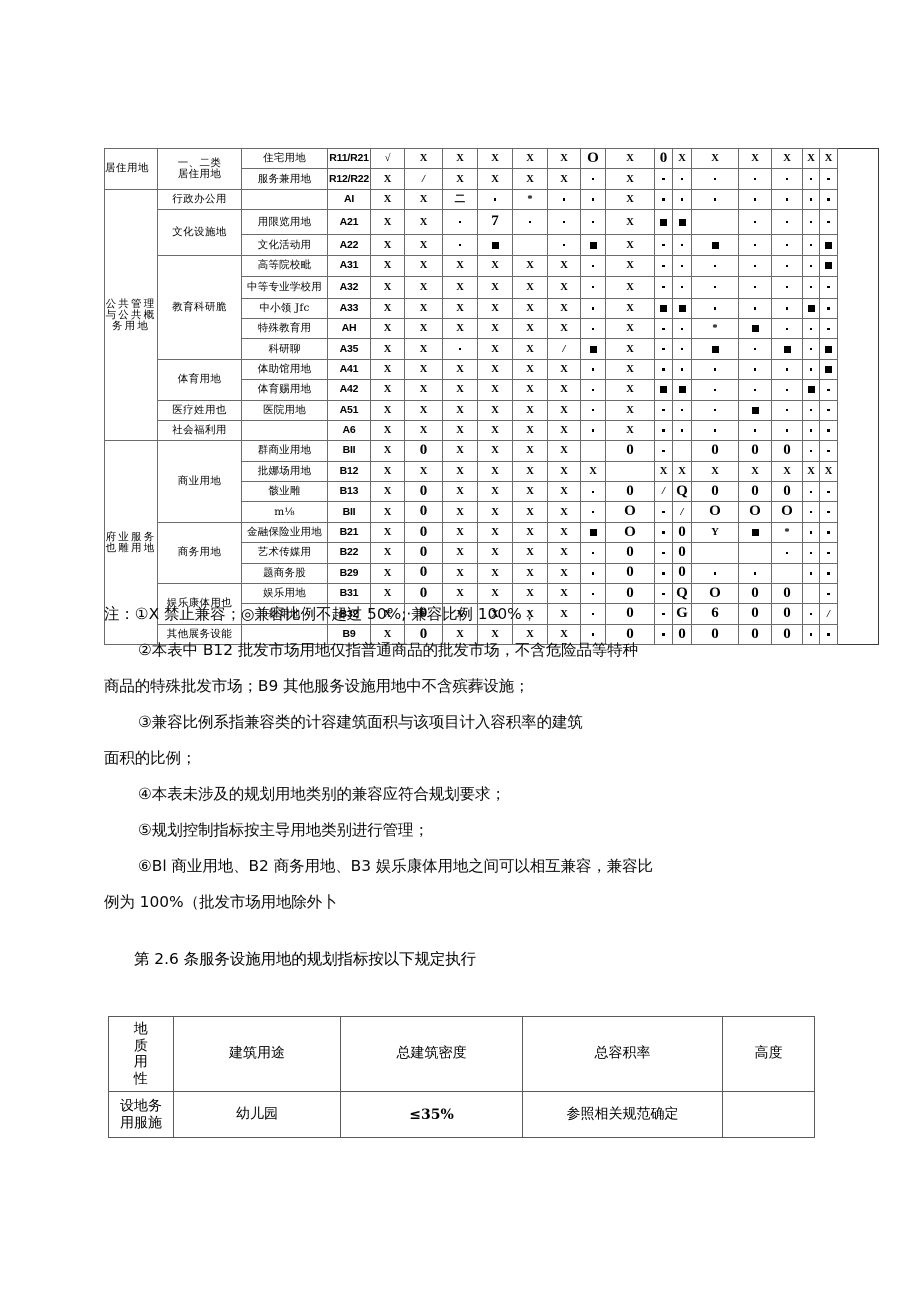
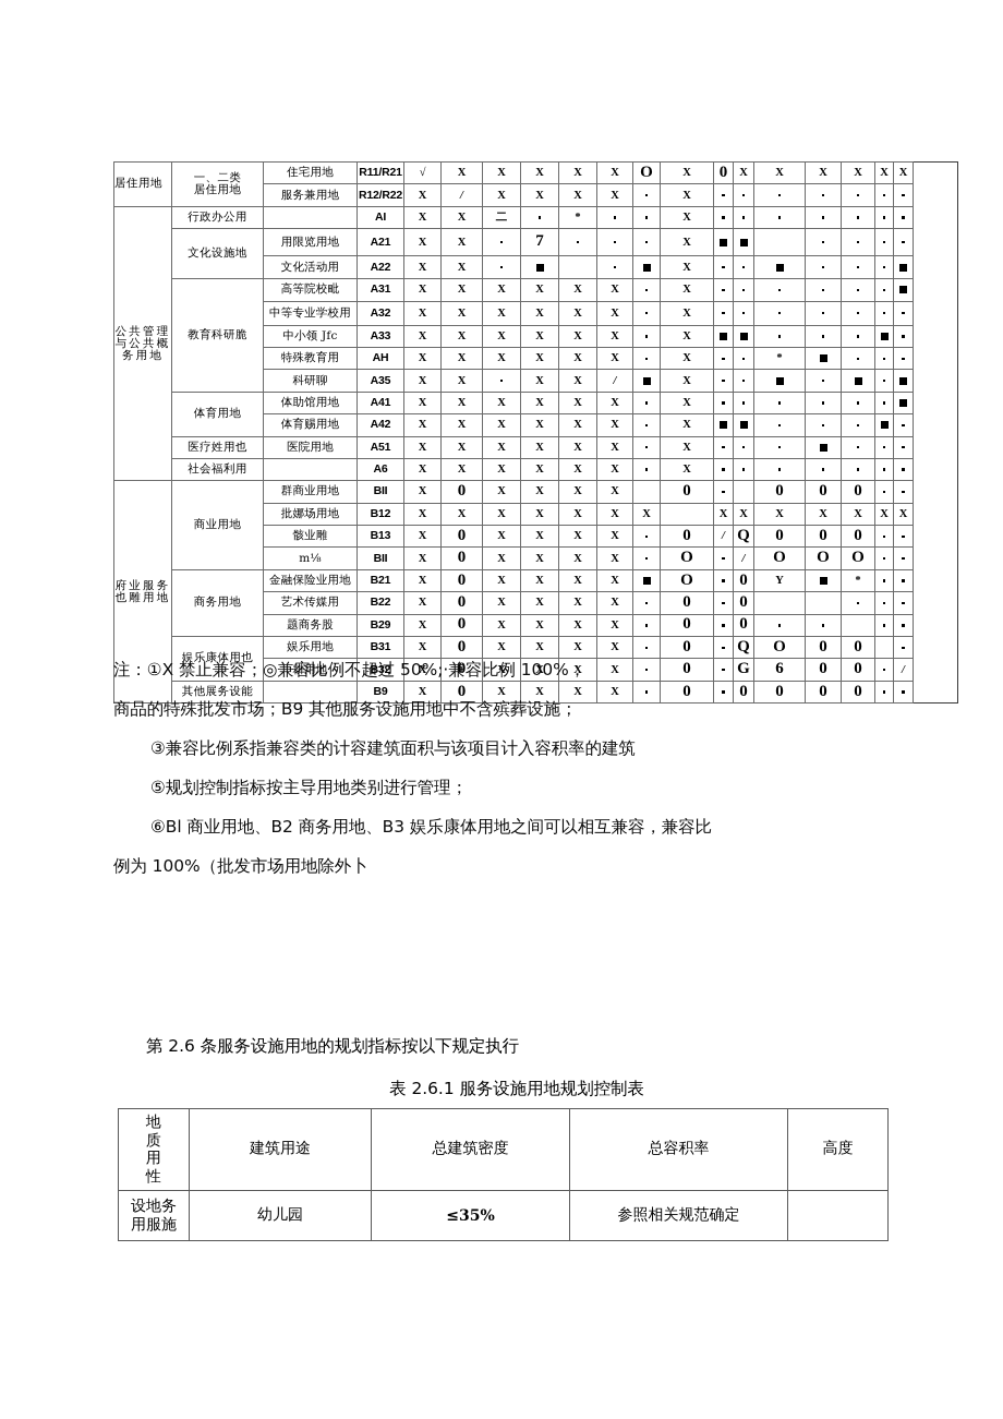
  居住用地	一、二类居住用地	住宅用地	R11/R21	√	X	X	X	X	X	O	X	0	X	X	X	X	X	X
  服务兼用地	R12/R22	X	/	X	X	X	X		X
  公共管理与公共概务用地	行政办公用		AI	X	X	二		*			X
  文化设施地	用限览用地	A21	X	X		7				X
  文化活动用	A22	X	X						X
  教育科研脆	高等院校毗	A31	X	X	X	X	X	X		X
  中等专业学校用	A32	X	X	X	X	X	X		X
  中小领 Jfc	A33	X	X	X	X	X	X		X
  特殊教育用	AH	X	X	X	X	X	X		X			*
  科研聊	A35	X	X		X	X	/		X
  体育用地	体助馆用地	A41	X	X	X	X	X	X		X
  体育赐用地	A42	X	X	X	X	X	X		X
  医疗姓用也	医院用地	A51	X	X	X	X	X	X		X
  社会福利用		A6	X	X	X	X	X	X		X
  府业服务也雕用地	商业用地	群商业用地	BII	X	0	X	X	X	X		0			0	0	0
  批娜场用地	B12	X	X	X	X	X	X	X		X	X	X	X	X	X	X
  骸业雕	B13	X	0	X	X	X	X		0	/	Q	0	0	0
  m⅛	BII	X	0	X	X	X	X		O		/	O	O	O
  商务用地	金融保险业用地	B21	X	0	X	X	X	X		O		0	Y		*
  艺术传媒用	B22	X	0	X	X	X	X		0		0
  题商务股	B29	X	0	X	X	X	X		0		0
  娱乐康体用也	娱乐用地	B31	X	0	X	X	X	X		0		Q	O	0	0
  耕用地	B32	X	0	X	X	X	X		0		G	6	0	0		/
  其他展务设能		B9	X	0	X	X	X	X		0		0	0	0	0
  注：①X 禁止兼容；◎兼容比例不超过 50%;·兼容比例 100%；
- ②本表中 B12 批发市场用地仅指普通商品的批发市场，不含危险品等特种
  商品的特殊批发市场；B9 其他服务设施用地中不含殡葬设施；
  ③兼容比例系指兼容类的计容建筑面积与该项目计入容积率的建筑
- 面积的比例；
- ④本表未涉及的规划用地类别的兼容应符合规划要求；
  ⑤规划控制指标按主导用地类别进行管理；
  ⑥Bl 商业用地、B2 商务用地、B3 娱乐康体用地之间可以相互兼容，兼容比
  例为 100%（批发市场用地除外卜
  第 2.6 条服务设施用地的规划指标按以下规定执行
+ 表 2.6.1 服务设施用地规划控制表
  地质用性	建筑用途	总建筑密度	总容积率	高度
  设地务用服施	幼儿园	≤35%	参照相关规范确定
